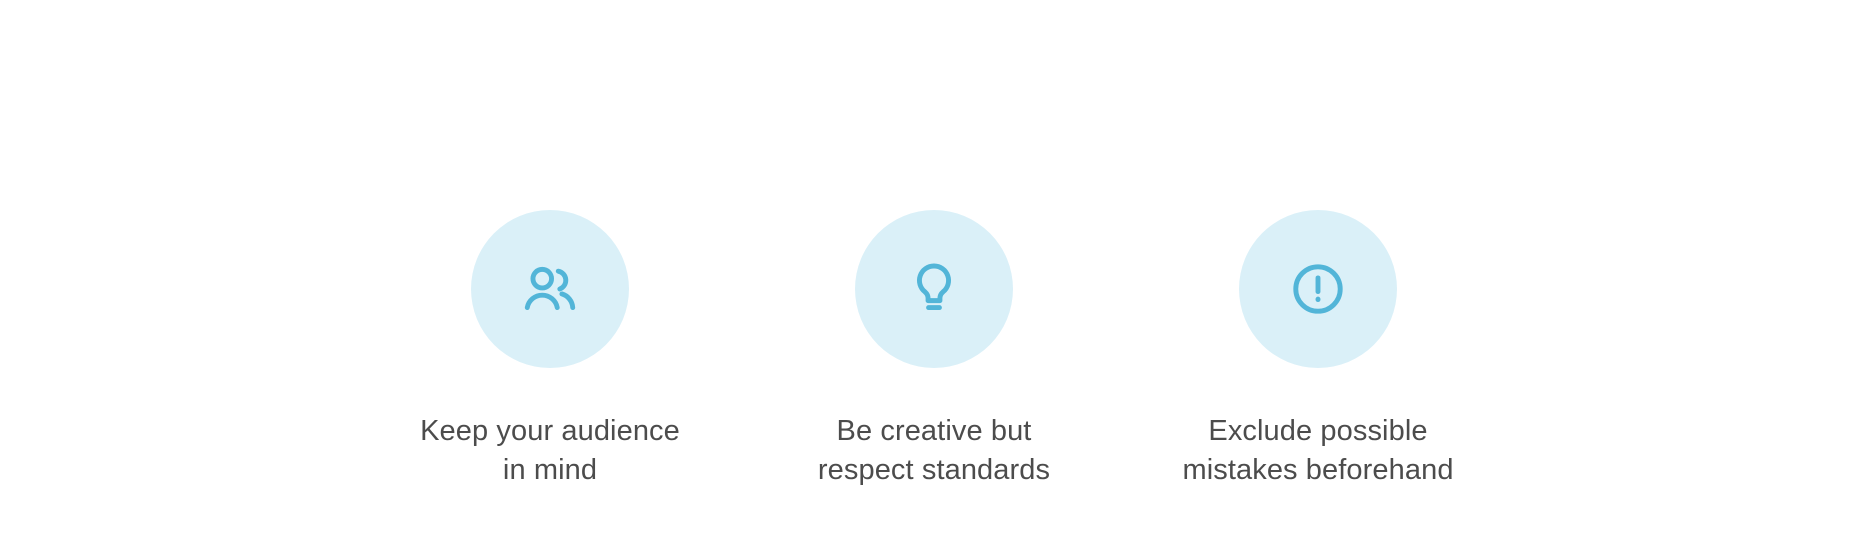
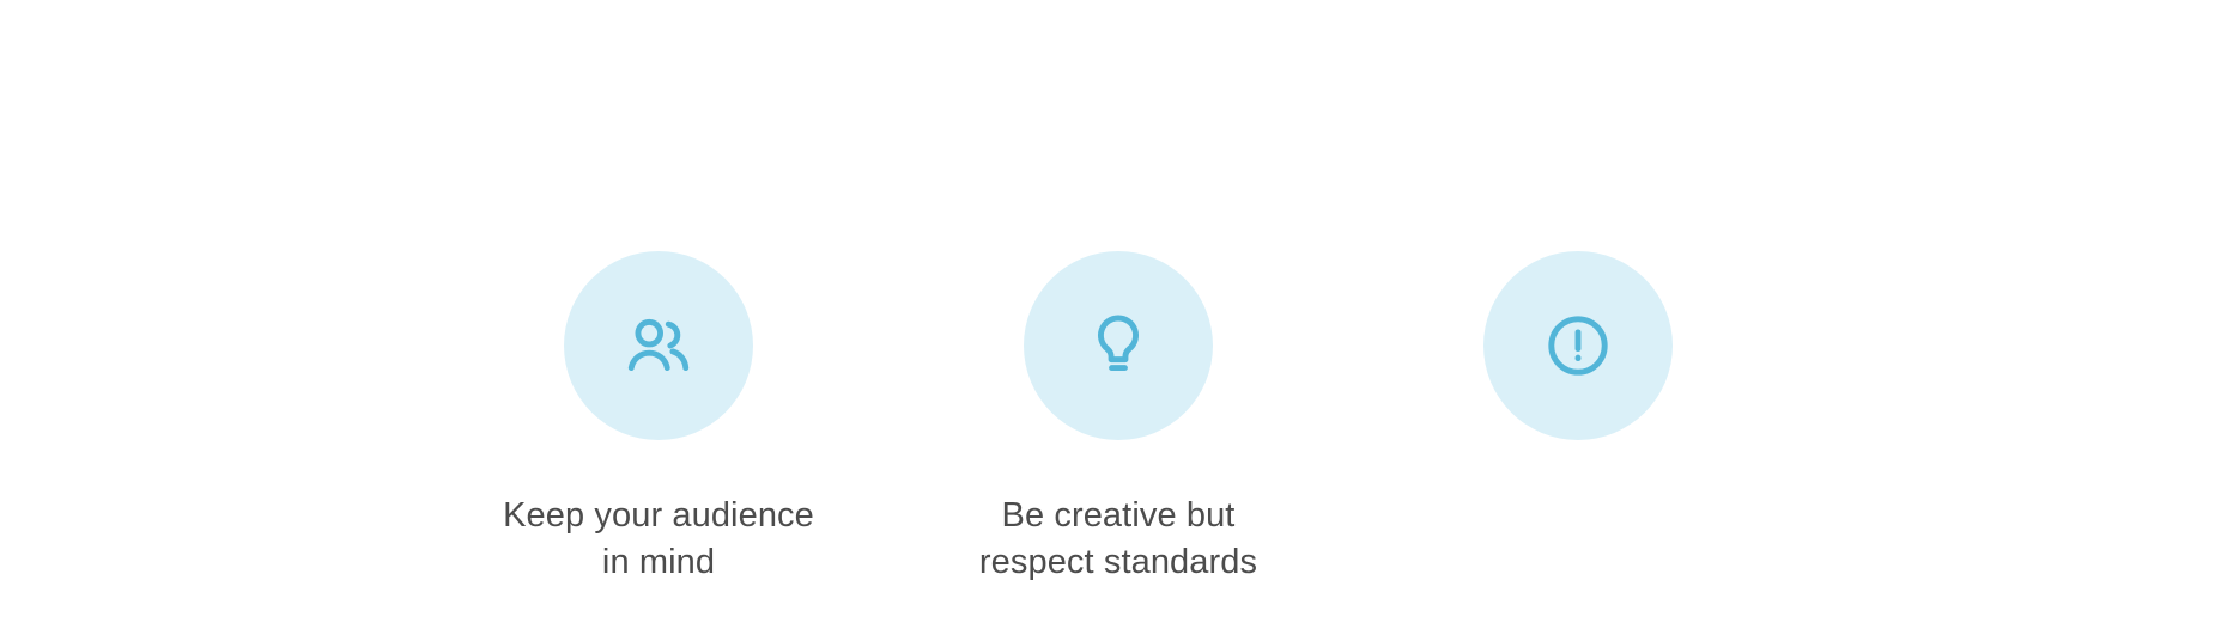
  Keep your audience
  in mind
  Be creative but
  respect standards
- Exclude possible
- mistakes beforehand
